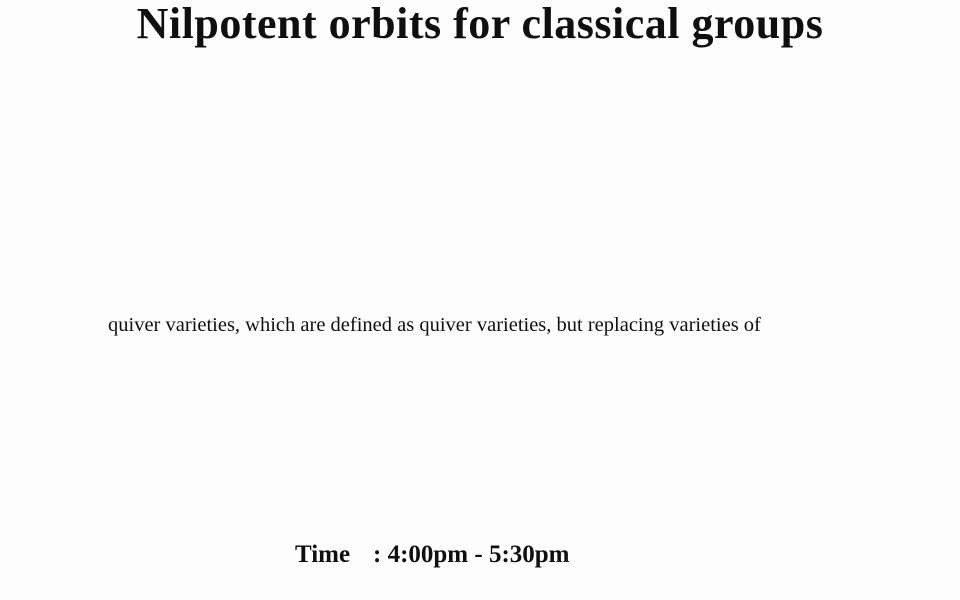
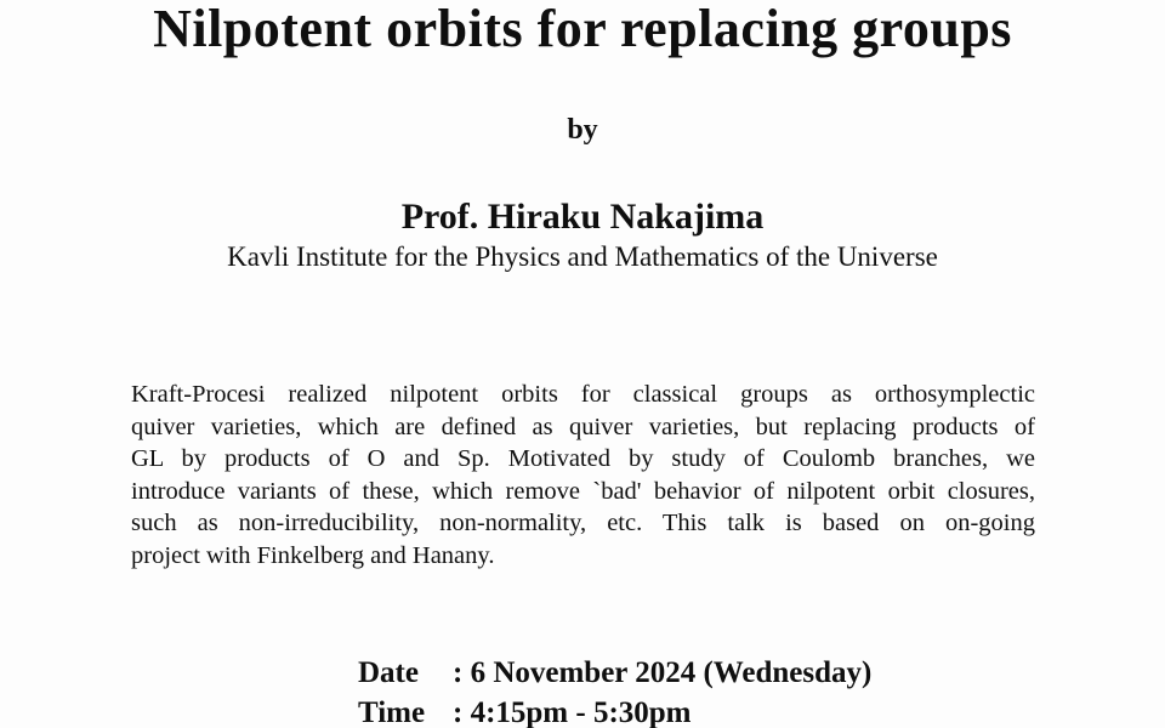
- Nilpotent orbits for classical groups
+ Nilpotent orbits for replacing groups
+ by
+ Prof. Hiraku Nakajima
+ Kavli Institute for the Physics and Mathematics of the Universe
+ Kraft-Procesi realized nilpotent orbits for classical groups as orthosymplectic
- quiver varieties, which are defined as quiver varieties, but replacing varieties of
+ quiver varieties, which are defined as quiver varieties, but replacing products of
+ GL by products of O and Sp. Motivated by study of Coulomb branches, we
+ introduce variants of these, which remove `bad' behavior of nilpotent orbit closures,
+ such as non-irreducibility, non-normality, etc. This talk is based on on-going
+ project with Finkelberg and Hanany.
+ Date : 6 November 2024 (Wednesday)
- Time : 4:00pm - 5:30pm
+ Time : 4:15pm - 5:30pm
